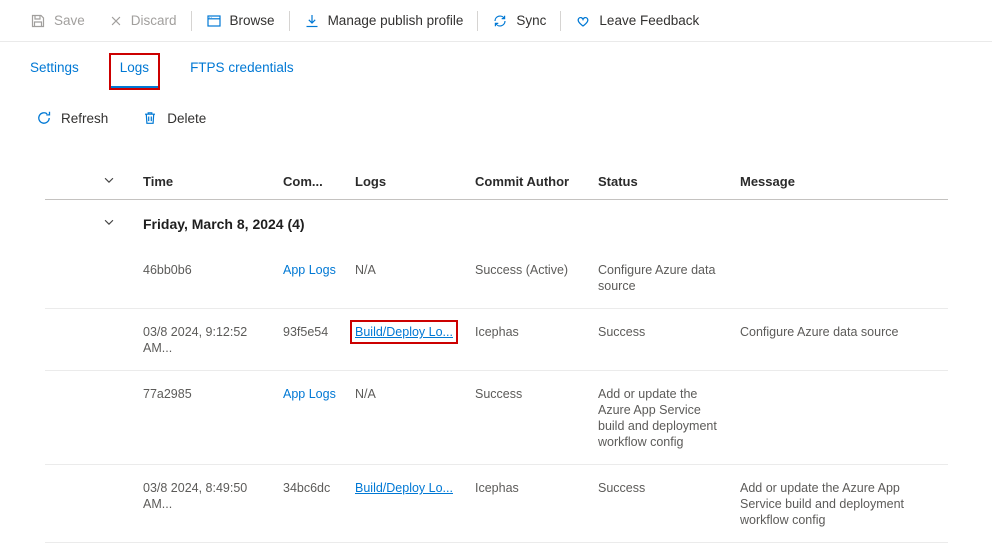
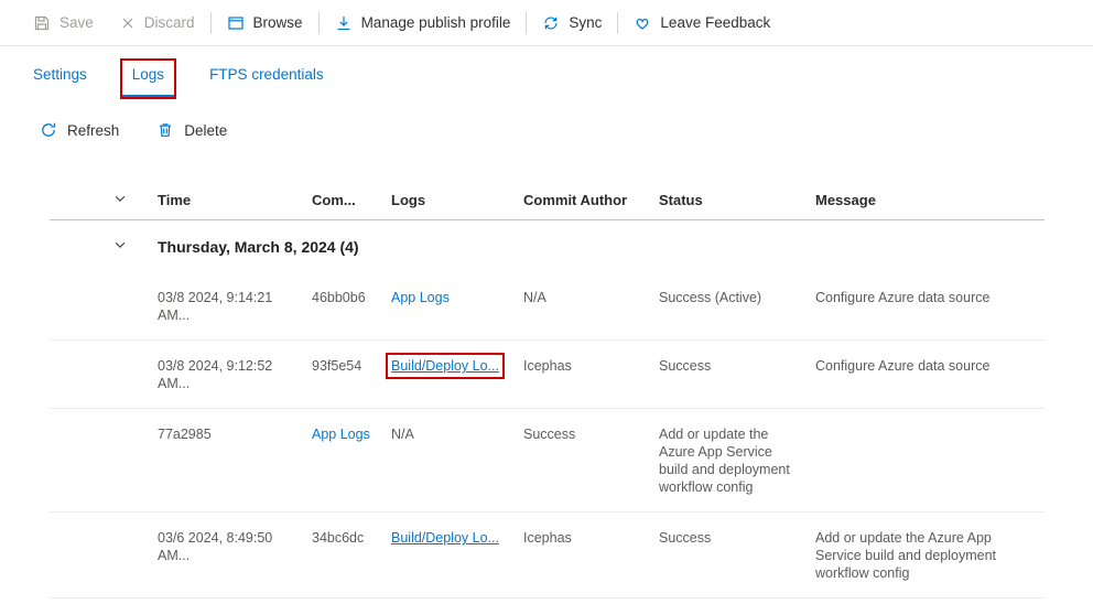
  Save
  Discard
  Browse
  Manage publish profile
  Sync
  Leave Feedback
  Settings
  Logs
  FTPS credentials
  Refresh
  Delete
  Time
  Com...
  Logs
  Commit Author
  Status
  Message
- Friday, March 8, 2024 (4)
+ Thursday, March 8, 2024 (4)
+ 03/8 2024, 9:14:21 AM...
  46bb0b6
  App Logs
  N/A
  Success (Active)
  Configure Azure data source
  03/8 2024, 9:12:52 AM...
  93f5e54
  Build/Deploy Lo...
  Icephas
  Success
  Configure Azure data source
  77a2985
  App Logs
  N/A
  Success
  Add or update the Azure App Service build and deployment workflow config
- 03/8 2024, 8:49:50 AM...
+ 03/6 2024, 8:49:50 AM...
  34bc6dc
  Build/Deploy Lo...
  Icephas
  Success
  Add or update the Azure App Service build and deployment workflow config
